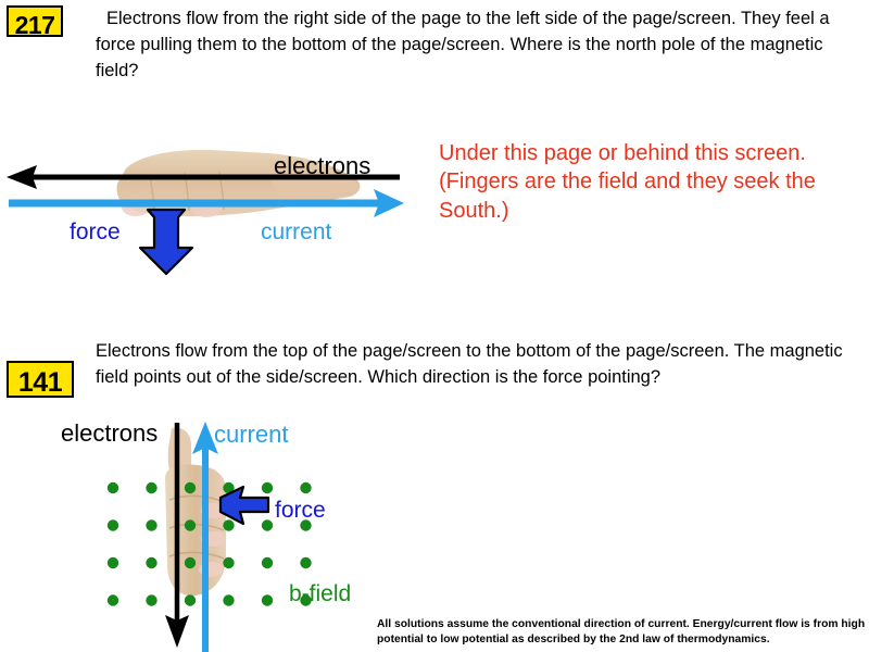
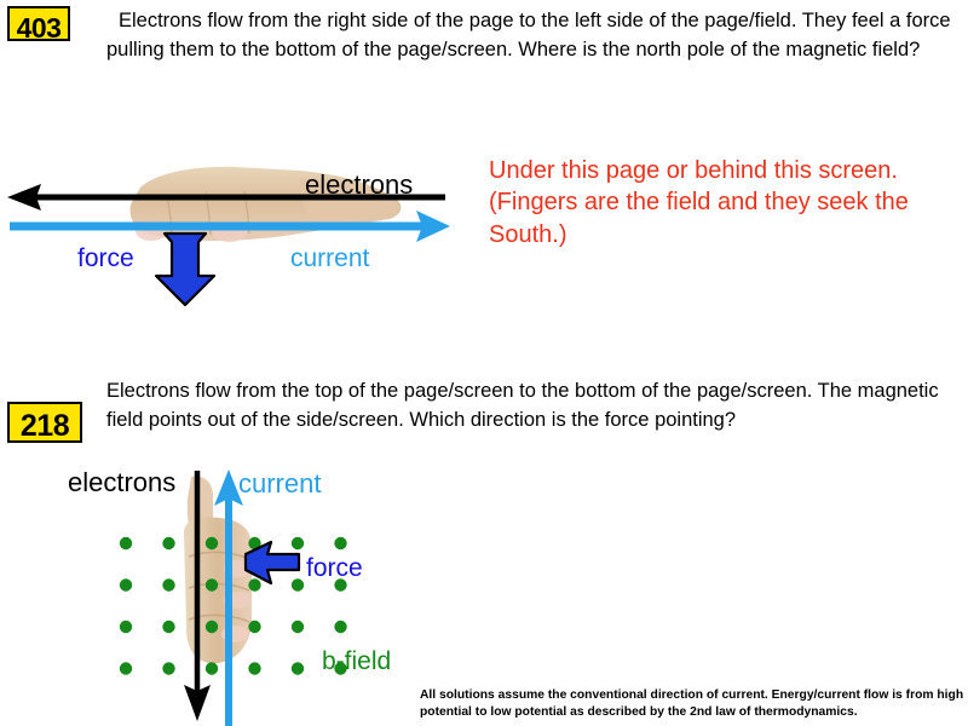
- 217
+ 403
- Electrons flow from the right side of the page to the left side of the page/screen. They feel a force pulling them to the bottom of the page/screen. Where is the north pole of the magnetic field?
+ Electrons flow from the right side of the page to the left side of the page/field. They feel a force pulling them to the bottom of the page/screen. Where is the north pole of the magnetic field?
  Under this page or behind this screen.
  (Fingers are the field and they seek the South.)
  electrons
  force
  current
- 141
+ 218
  Electrons flow from the top of the page/screen to the bottom of the page/screen. The magnetic field points out of the side/screen. Which direction is the force pointing?
  electrons
  current
  force
  b-field
  All solutions assume the conventional direction of current. Energy/current flow is from high potential to low potential as described by the 2nd law of thermodynamics.
